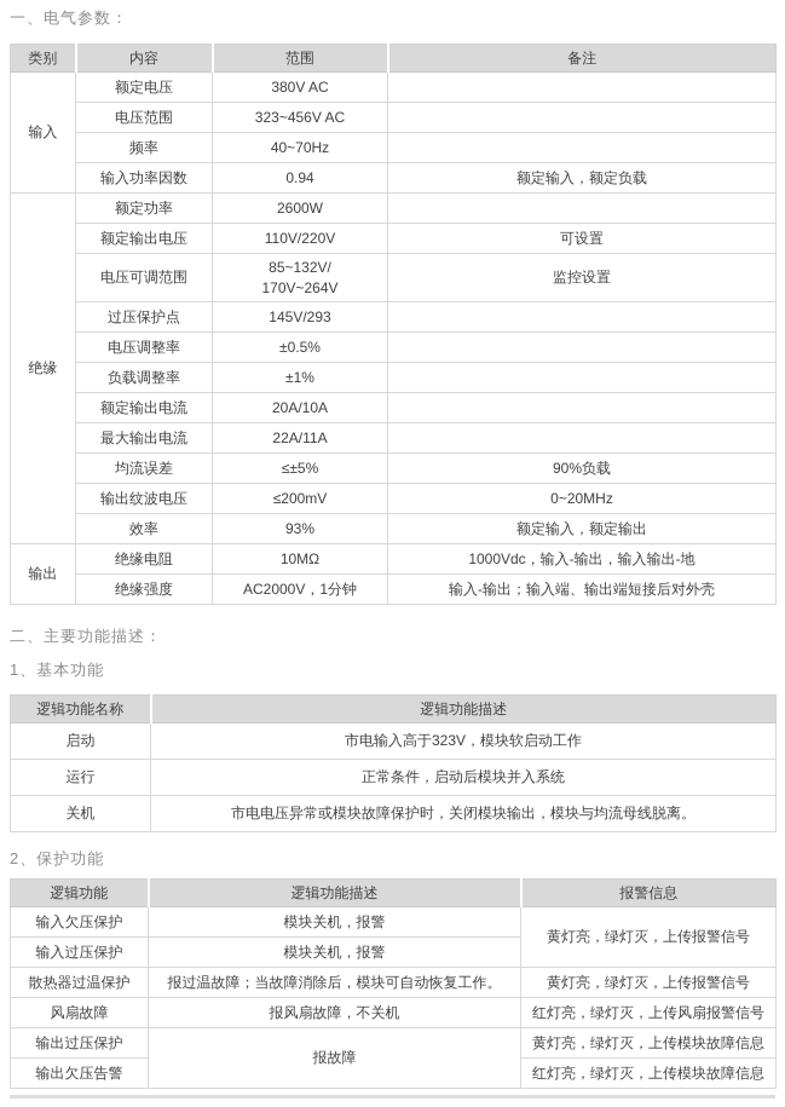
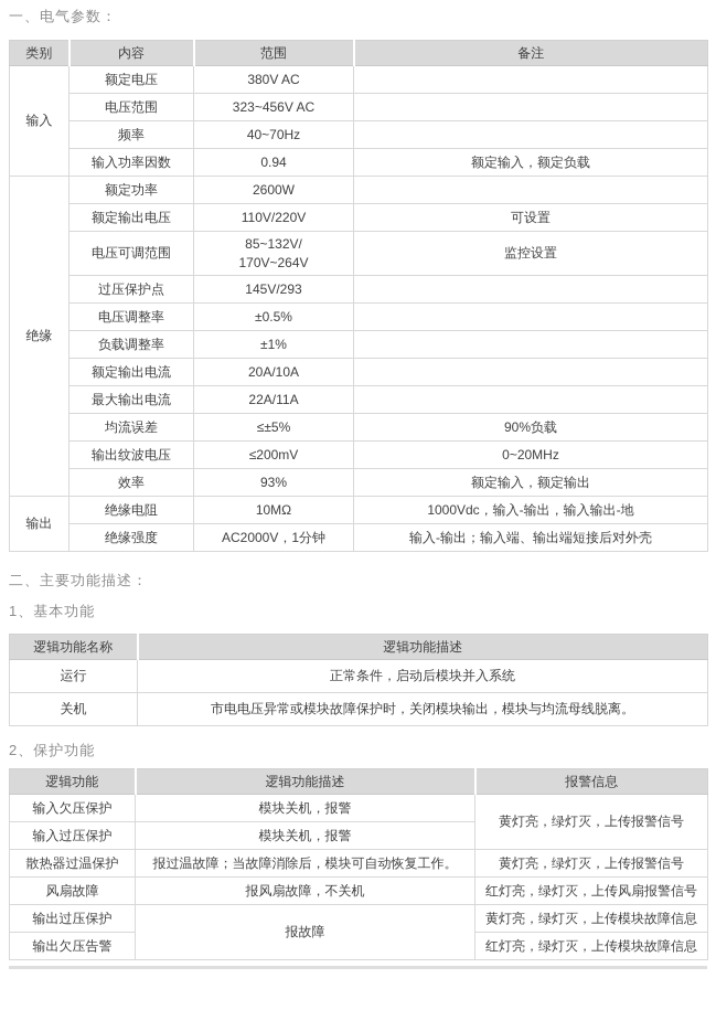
  一、电气参数：
  类别	内容	范围	备注
  输入	额定电压	380V AC
  电压范围	323~456V AC
  频率	40~70Hz
  输入功率因数	0.94	额定输入，额定负载
  绝缘	额定功率	2600W
  额定输出电压	110V/220V	可设置
  电压可调范围	85~132V/ 170V~264V	监控设置
  过压保护点	145V/293
  电压调整率	±0.5%
  负载调整率	±1%
  额定输出电流	20A/10A
  最大输出电流	22A/11A
  均流误差	≤±5%	90%负载
  输出纹波电压	≤200mV	0~20MHz
  效率	93%	额定输入，额定输出
  输出	绝缘电阻	10MΩ	1000Vdc，输入-输出，输入输出-地
  绝缘强度	AC2000V，1分钟	输入-输出；输入端、输出端短接后对外壳
  二、主要功能描述：
  1、基本功能
  逻辑功能名称	逻辑功能描述
- 启动	市电输入高于323V，模块软启动工作
  运行	正常条件，启动后模块并入系统
  关机	市电电压异常或模块故障保护时，关闭模块输出，模块与均流母线脱离。
  2、保护功能
  逻辑功能	逻辑功能描述	报警信息
  输入欠压保护	模块关机，报警	黄灯亮，绿灯灭，上传报警信号
  输入过压保护	模块关机，报警
  散热器过温保护	报过温故障；当故障消除后，模块可自动恢复工作。	黄灯亮，绿灯灭，上传报警信号
  风扇故障	报风扇故障，不关机	红灯亮，绿灯灭，上传风扇报警信号
  输出过压保护	报故障	黄灯亮，绿灯灭，上传模块故障信息
  输出欠压告警	红灯亮，绿灯灭，上传模块故障信息
